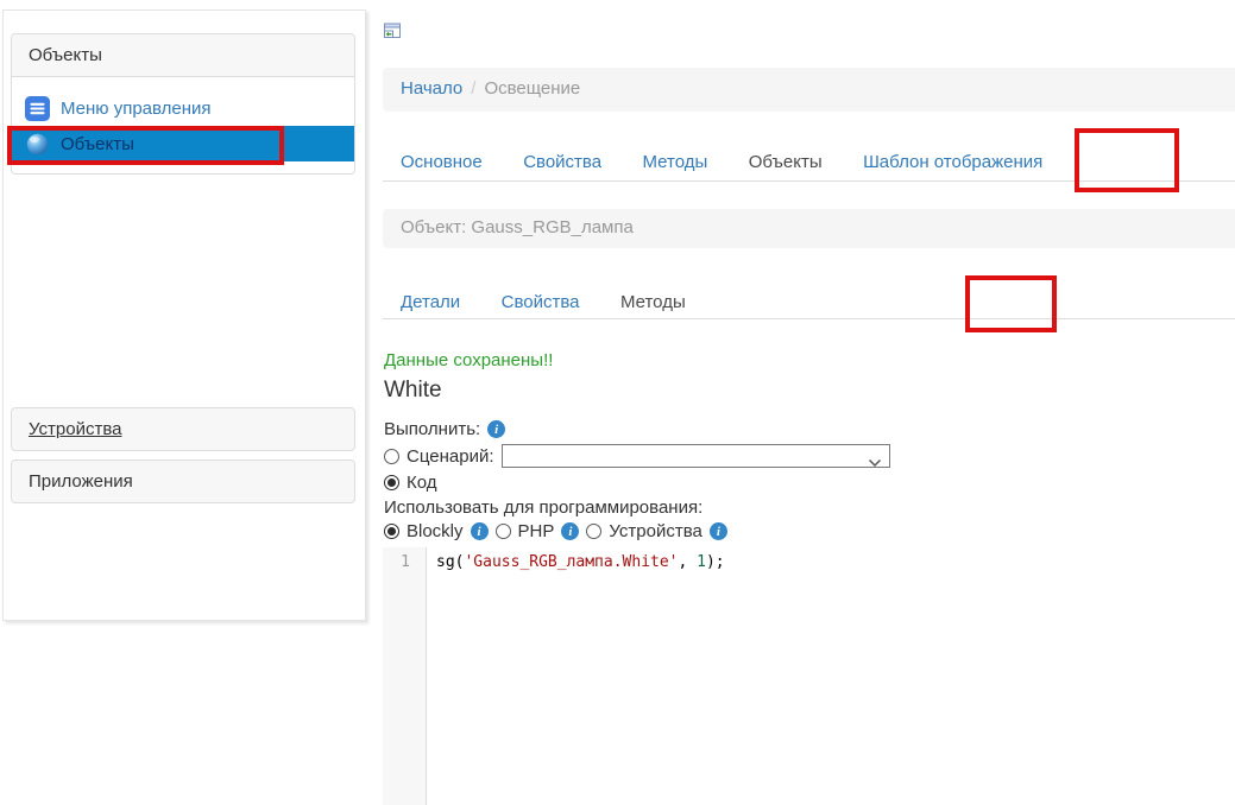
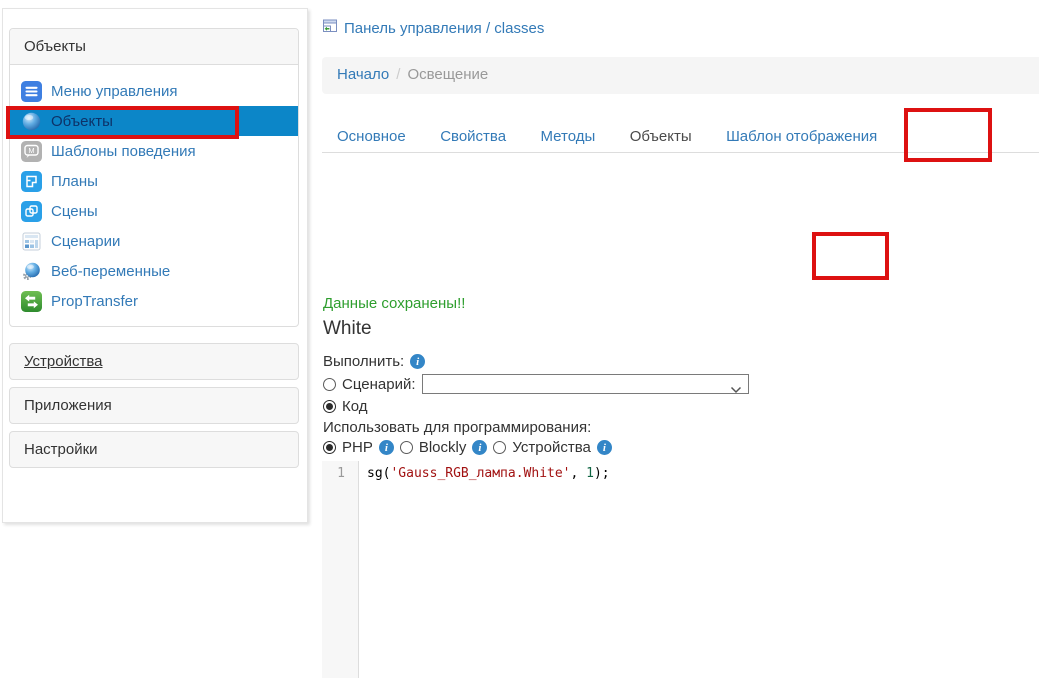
  Объекты
  Меню управления
  Объекты
+ M
+ Шаблоны поведения
+ Планы
+ Сцены
+ Сценарии
+ Веб-переменные
+ PropTransfer
  Устройства
  Приложения
+ Настройки
+ Панель управления / classes
  Начало / Освещение
  Основное Свойства Методы Объекты Шаблон отображения
- Объект: Gauss_RGB_лампа
- Детали Свойства Методы
  Данные сохранены!!
  White
  Выполнить:
  i
  Сценарий:
  Код
  Использовать для программирования:
- Blockly
+ PHP
  i
- PHP
+ Blockly
  i
  Устройства
  i
  1
  sg('Gauss_RGB_лампа.White', 1);
